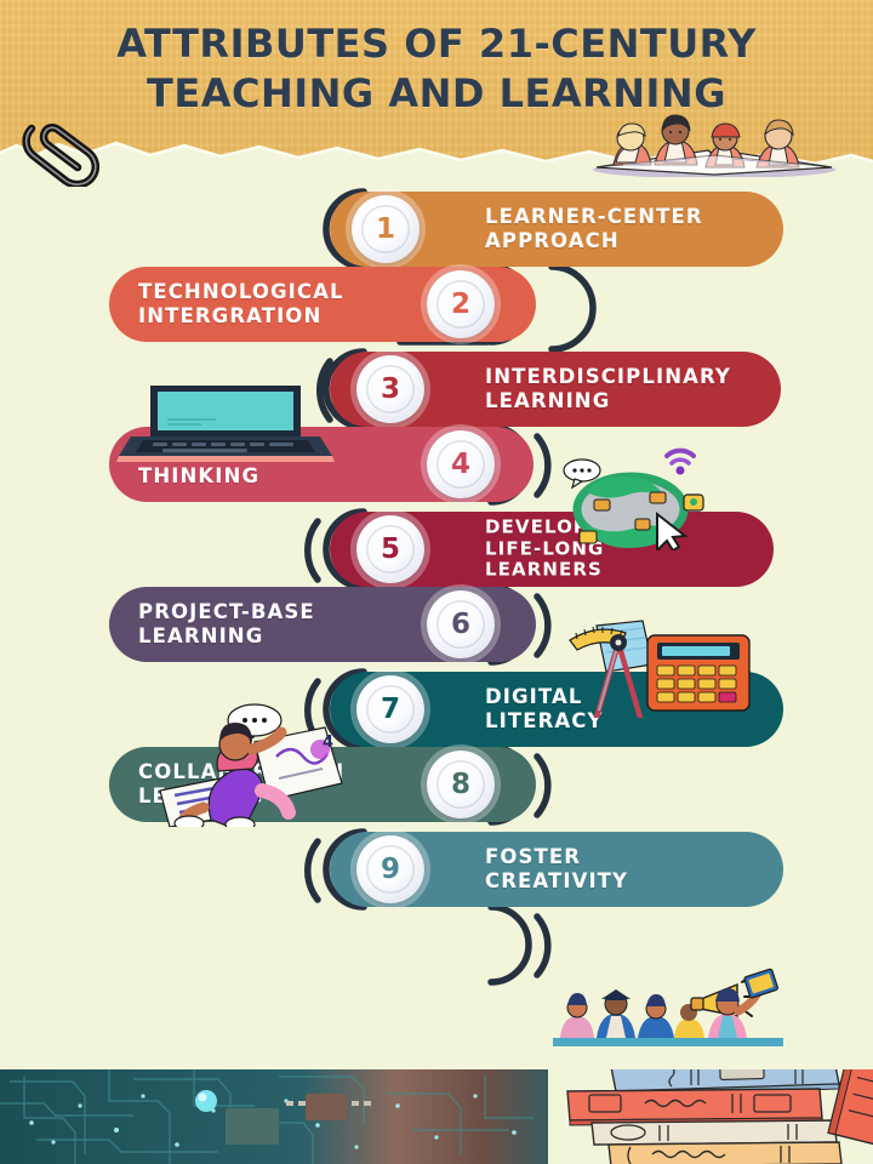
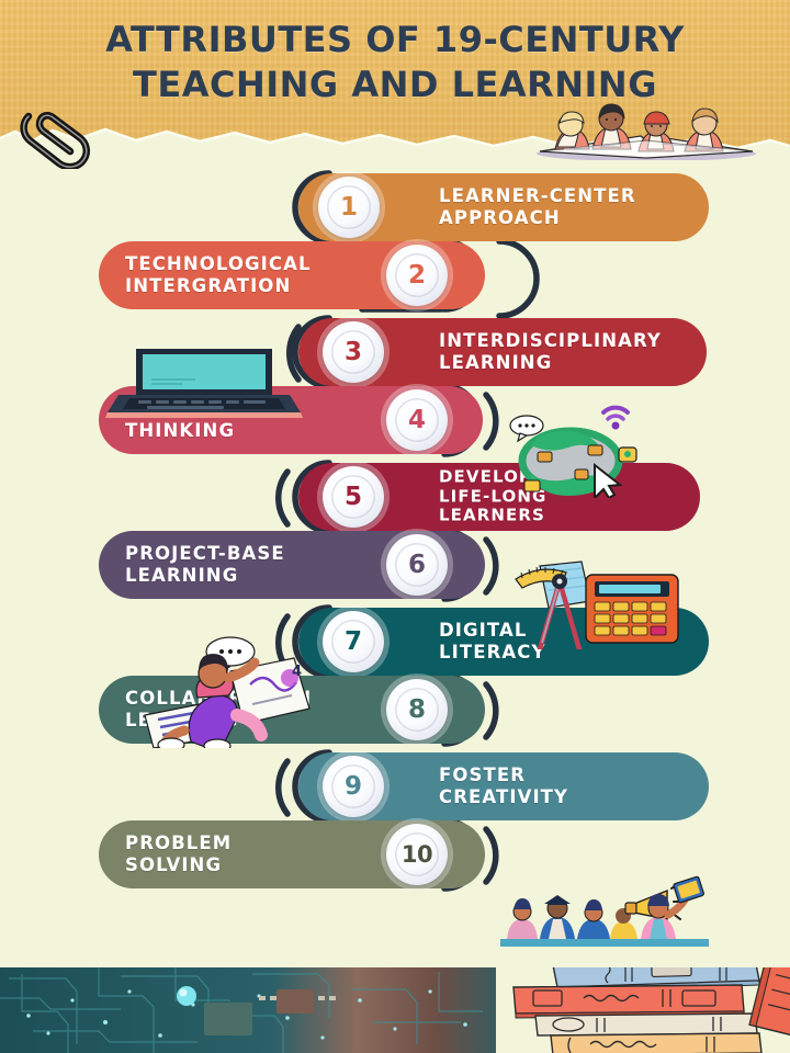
- ATTRIBUTES OF 21-CENTURY
+ ATTRIBUTES OF 19-CENTURY
  TEACHING AND LEARNING
  LEARNER-CENTER
  APPROACH
  1
  TECHNOLOGICAL
  INTERGRATION
  2
  INTERDISCIPLINARY
  LEARNING
  3
  THINKING
  4
  LIFE-LONG
  LEARNERS
  5
  PROJECT-BASE
  LEARNING
  6
  4
  DIGITAL
  LITERACY
  7
  8
  FOSTER
  CREATIVITY
  9
+ PROBLEM
+ SOLVING
+ 10
